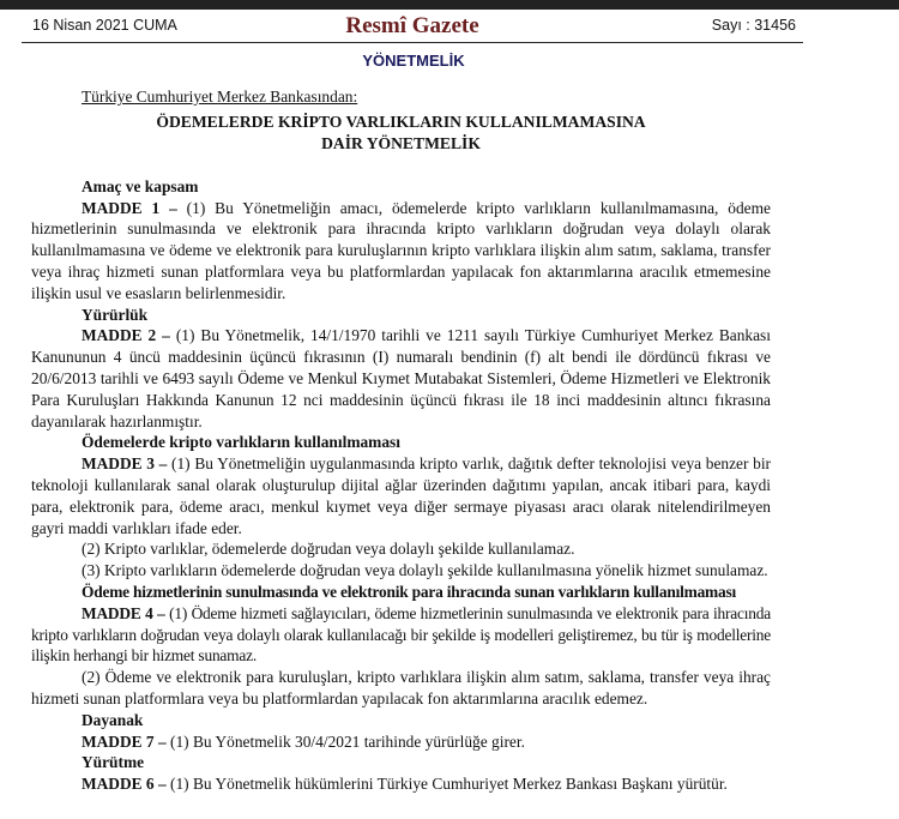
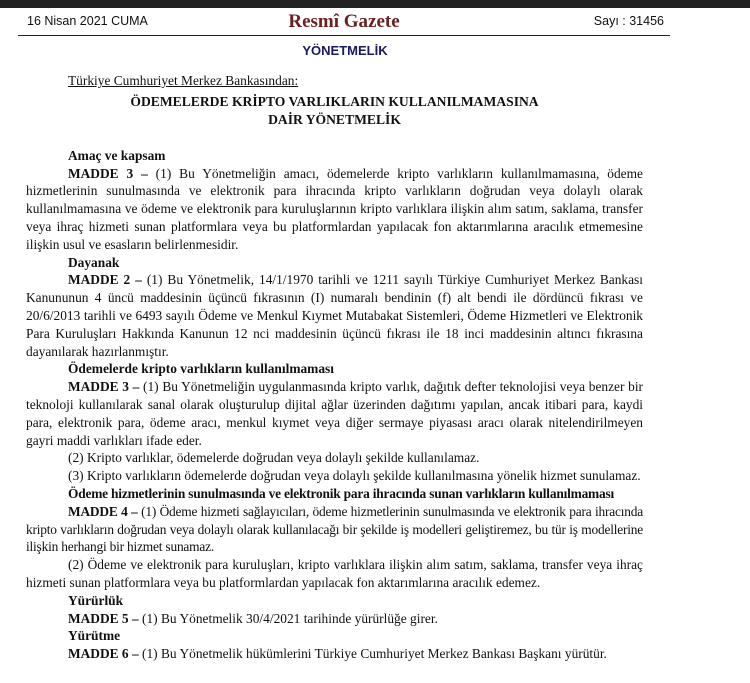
  16 Nisan 2021 CUMA
  Resmî Gazete
  Sayı : 31456
  YÖNETMELİK
  Türkiye Cumhuriyet Merkez Bankasından:
  ÖDEMELERDE KRİPTO VARLIKLARIN KULLANILMAMASINA
  DAİR YÖNETMELİK
  Amaç ve kapsam
- MADDE 1 – (1) Bu Yönetmeliğin amacı, ödemelerde kripto varlıkların kullanılmamasına, ödeme hizmetlerinin sunulmasında ve elektronik para ihracında kripto varlıkların doğrudan veya dolaylı olarak kullanılmamasına ve ödeme ve elektronik para kuruluşlarının kripto varlıklara ilişkin alım satım, saklama, transfer veya ihraç hizmeti sunan platformlara veya bu platformlardan yapılacak fon aktarımlarına aracılık etmemesine ilişkin usul ve esasların belirlenmesidir.
+ MADDE 3 – (1) Bu Yönetmeliğin amacı, ödemelerde kripto varlıkların kullanılmamasına, ödeme hizmetlerinin sunulmasında ve elektronik para ihracında kripto varlıkların doğrudan veya dolaylı olarak kullanılmamasına ve ödeme ve elektronik para kuruluşlarının kripto varlıklara ilişkin alım satım, saklama, transfer veya ihraç hizmeti sunan platformlara veya bu platformlardan yapılacak fon aktarımlarına aracılık etmemesine ilişkin usul ve esasların belirlenmesidir.
- Yürürlük
+ Dayanak
  MADDE 2 – (1) Bu Yönetmelik, 14/1/1970 tarihli ve 1211 sayılı Türkiye Cumhuriyet Merkez Bankası Kanununun 4 üncü maddesinin üçüncü fıkrasının (I) numaralı bendinin (f) alt bendi ile dördüncü fıkrası ve 20/6/2013 tarihli ve 6493 sayılı Ödeme ve Menkul Kıymet Mutabakat Sistemleri, Ödeme Hizmetleri ve Elektronik Para Kuruluşları Hakkında Kanunun 12 nci maddesinin üçüncü fıkrası ile 18 inci maddesinin altıncı fıkrasına dayanılarak hazırlanmıştır.
  Ödemelerde kripto varlıkların kullanılmaması
  MADDE 3 – (1) Bu Yönetmeliğin uygulanmasında kripto varlık, dağıtık defter teknolojisi veya benzer bir teknoloji kullanılarak sanal olarak oluşturulup dijital ağlar üzerinden dağıtımı yapılan, ancak itibari para, kaydi para, elektronik para, ödeme aracı, menkul kıymet veya diğer sermaye piyasası aracı olarak nitelendirilmeyen gayri maddi varlıkları ifade eder.
  (2) Kripto varlıklar, ödemelerde doğrudan veya dolaylı şekilde kullanılamaz.
  (3) Kripto varlıkların ödemelerde doğrudan veya dolaylı şekilde kullanılmasına yönelik hizmet sunulamaz.
  Ödeme hizmetlerinin sunulmasında ve elektronik para ihracında sunan varlıkların kullanılmaması
  MADDE 4 – (1) Ödeme hizmeti sağlayıcıları, ödeme hizmetlerinin sunulmasında ve elektronik para ihracında kripto varlıkların doğrudan veya dolaylı olarak kullanılacağı bir şekilde iş modelleri geliştiremez, bu tür iş modellerine ilişkin herhangi bir hizmet sunamaz.
  (2) Ödeme ve elektronik para kuruluşları, kripto varlıklara ilişkin alım satım, saklama, transfer veya ihraç hizmeti sunan platformlara veya bu platformlardan yapılacak fon aktarımlarına aracılık edemez.
- Dayanak
+ Yürürlük
- MADDE 7 – (1) Bu Yönetmelik 30/4/2021 tarihinde yürürlüğe girer.
+ MADDE 5 – (1) Bu Yönetmelik 30/4/2021 tarihinde yürürlüğe girer.
  Yürütme
  MADDE 6 – (1) Bu Yönetmelik hükümlerini Türkiye Cumhuriyet Merkez Bankası Başkanı yürütür.
